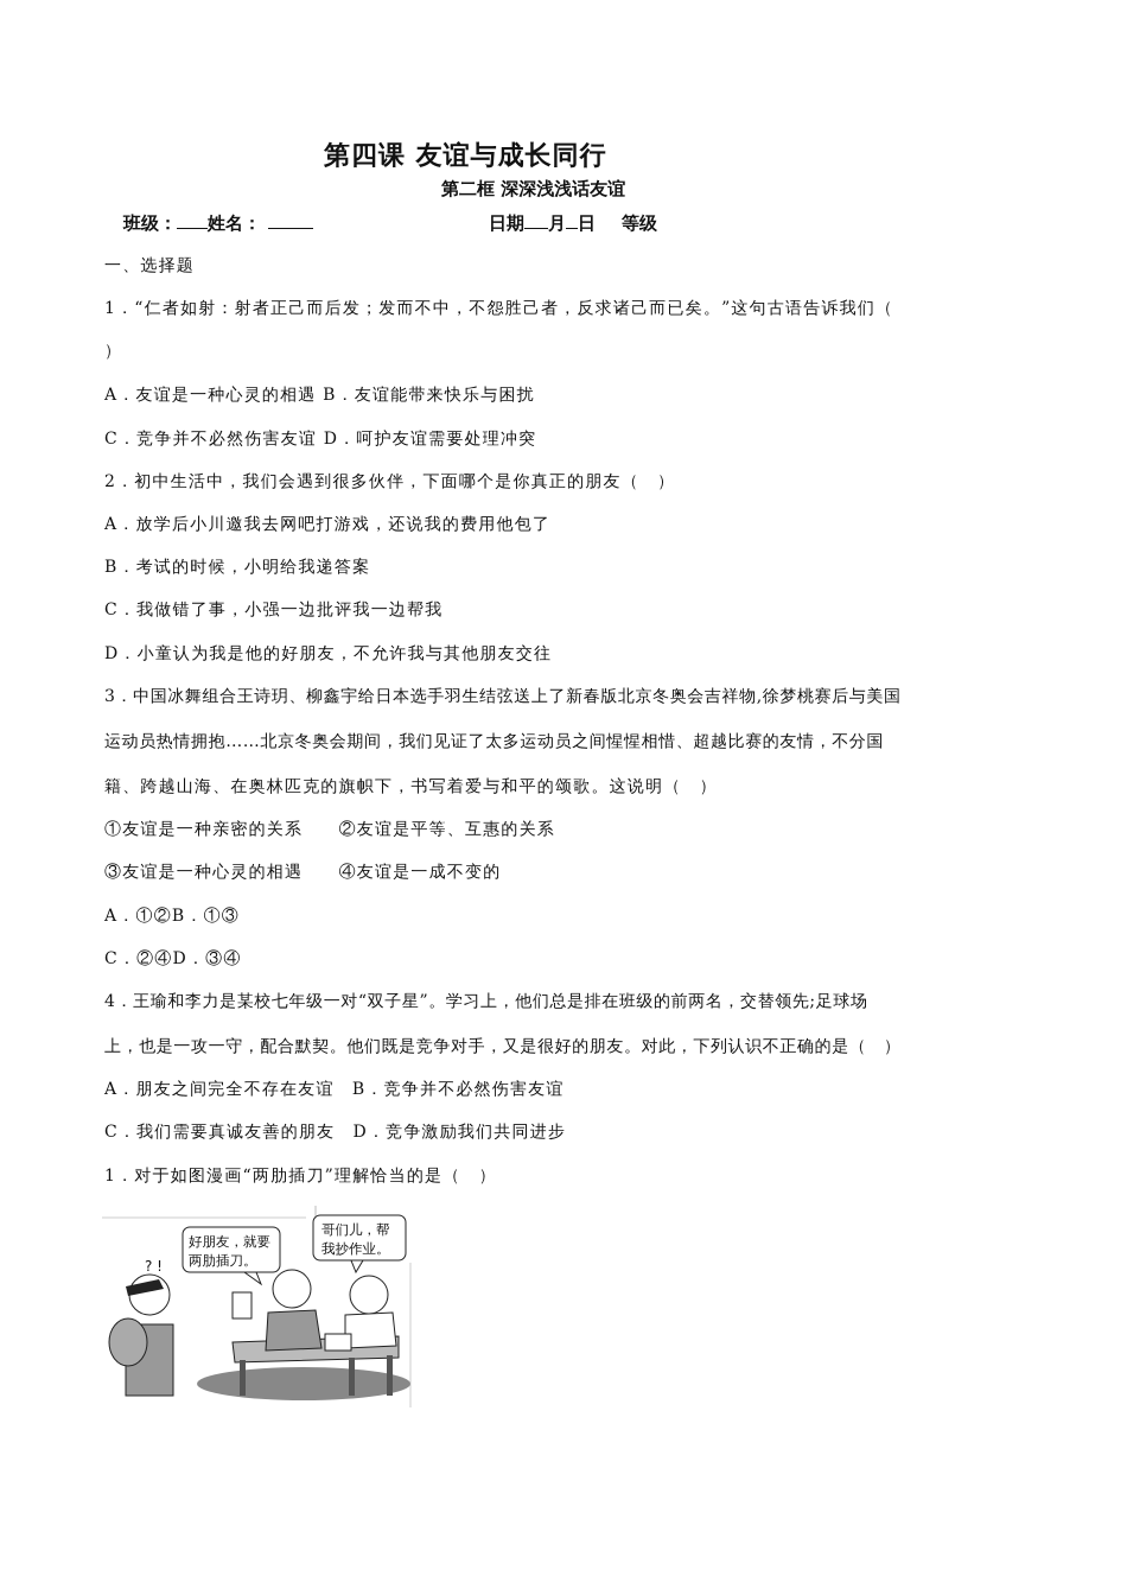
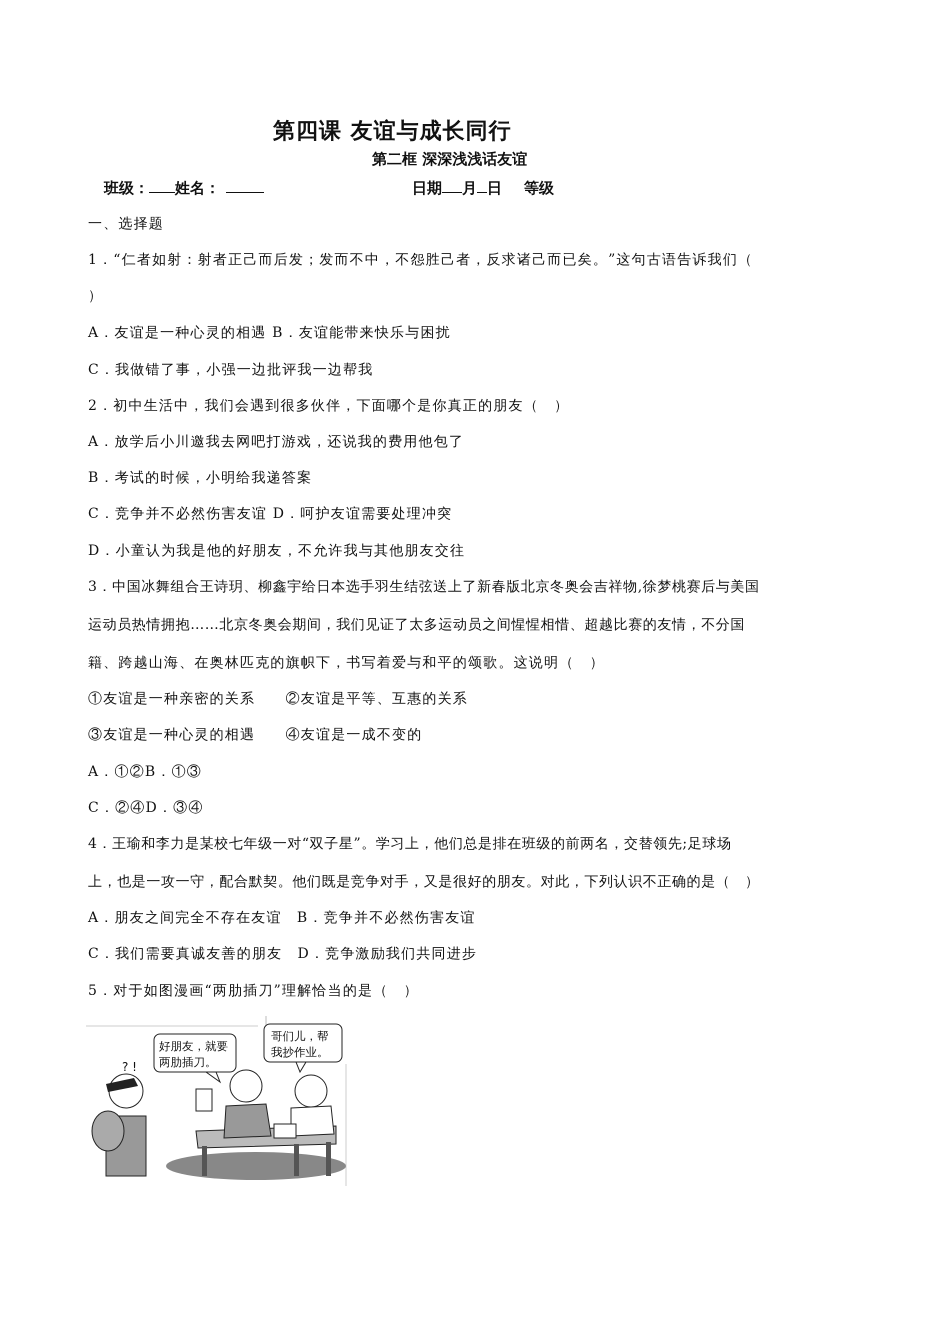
  第四课 友谊与成长同行
  第二框 深深浅浅话友谊
  班级： 姓名：
  日期 月 日 等级
  一、选择题
  1．“仁者如射：射者正己而后发；发而不中，不怨胜己者，反求诸己而已矣。”这句古语告诉我们（
  ）
  A．友谊是一种心灵的相遇 B．友谊能带来快乐与困扰
- C．竞争并不必然伤害友谊 D．呵护友谊需要处理冲突
+ C．我做错了事，小强一边批评我一边帮我
  2．初中生活中，我们会遇到很多伙伴，下面哪个是你真正的朋友（ ）
  A．放学后小川邀我去网吧打游戏，还说我的费用他包了
  B．考试的时候，小明给我递答案
- C．我做错了事，小强一边批评我一边帮我
+ C．竞争并不必然伤害友谊 D．呵护友谊需要处理冲突
  D．小童认为我是他的好朋友，不允许我与其他朋友交往
  3．中国冰舞组合王诗玥、柳鑫宇给日本选手羽生结弦送上了新春版北京冬奥会吉祥物,徐梦桃赛后与美国
  运动员热情拥抱……北京冬奥会期间，我们见证了太多运动员之间惺惺相惜、超越比赛的友情，不分国
  籍、跨越山海、在奥林匹克的旗帜下，书写着爱与和平的颂歌。这说明（ ）
  ①友谊是一种亲密的关系 ②友谊是平等、互惠的关系
  ③友谊是一种心灵的相遇 ④友谊是一成不变的
  A．①②B．①③
  C．②④D．③④
  4．王瑜和李力是某校七年级一对“双子星”。学习上，他们总是排在班级的前两名，交替领先;足球场
  上，也是一攻一守，配合默契。他们既是竞争对手，又是很好的朋友。对此，下列认识不正确的是（ ）
  A．朋友之间完全不存在友谊 B．竞争并不必然伤害友谊
  C．我们需要真诚友善的朋友 D．竞争激励我们共同进步
- 1．对于如图漫画“两肋插刀”理解恰当的是（ ）
+ 5．对于如图漫画“两肋插刀”理解恰当的是（ ）
  ? !
  好朋友，就要
  两肋插刀。
  哥们儿，帮
  我抄作业。
